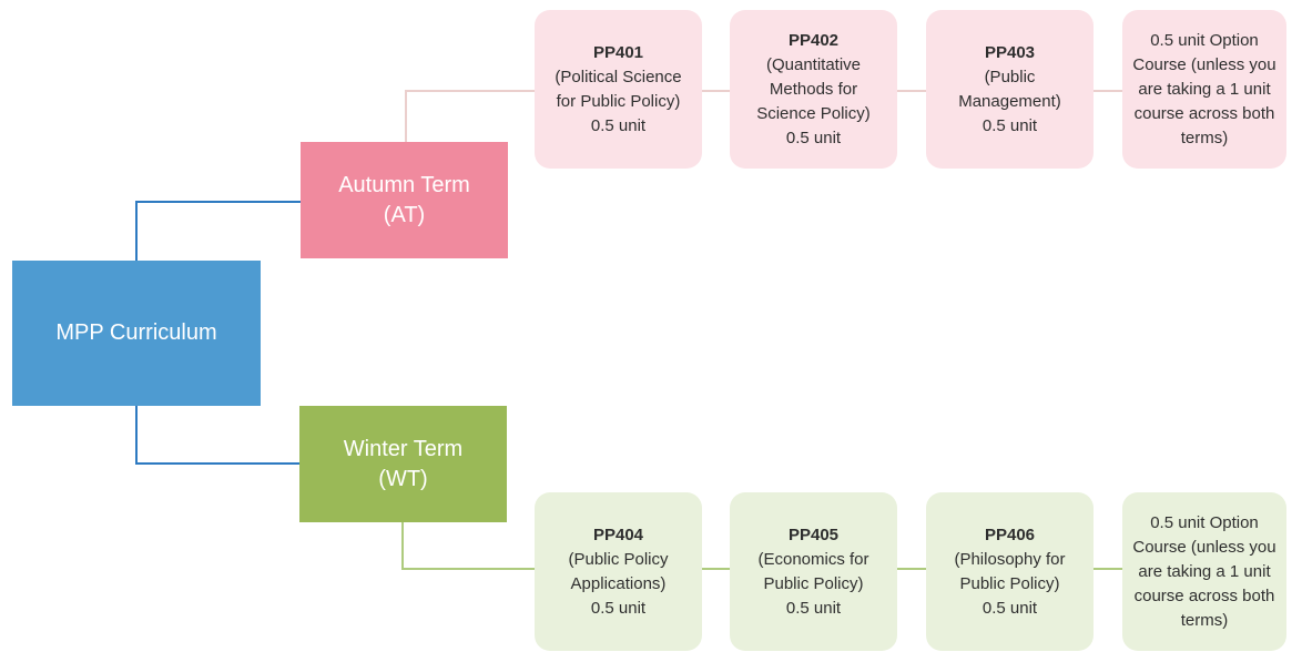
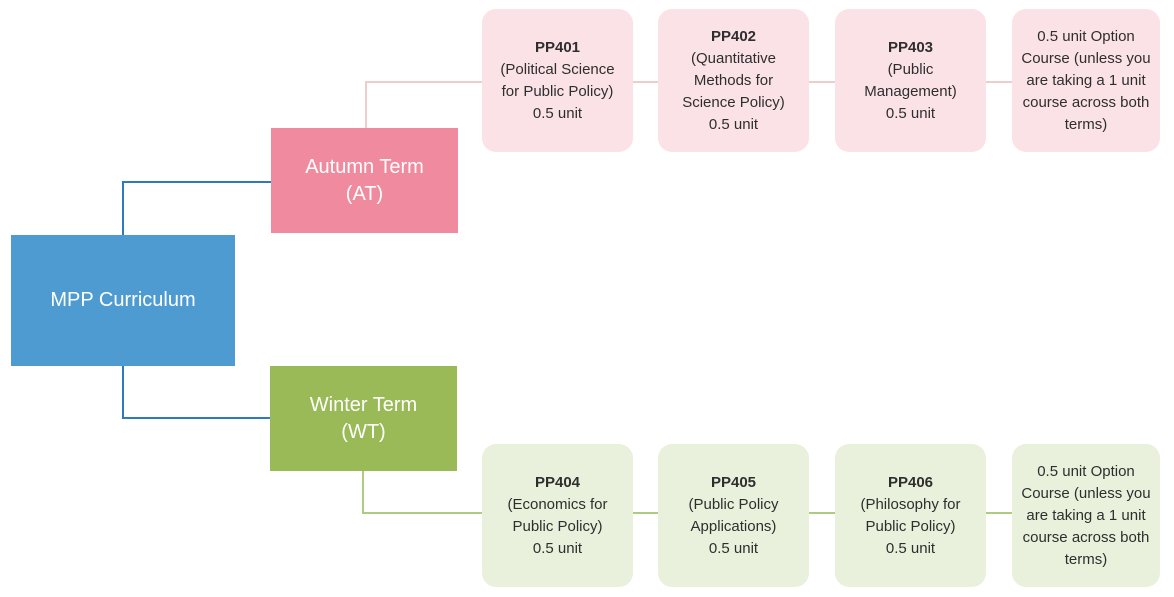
  MPP Curriculum
  Autumn Term
  (AT)
  Winter Term
  (WT)
  PP401
  (Political Science for Public Policy)
  0.5 unit
  PP402
  (Quantitative Methods for Science Policy)
  0.5 unit
  PP403
  (Public Management)
  0.5 unit
  0.5 unit Option Course (unless you are taking a 1 unit course across both terms)
  PP404
- (Public Policy Applications)
+ (Economics for Public Policy)
  0.5 unit
  PP405
- (Economics for Public Policy)
+ (Public Policy Applications)
  0.5 unit
  PP406
  (Philosophy for Public Policy)
  0.5 unit
  0.5 unit Option Course (unless you are taking a 1 unit course across both terms)
